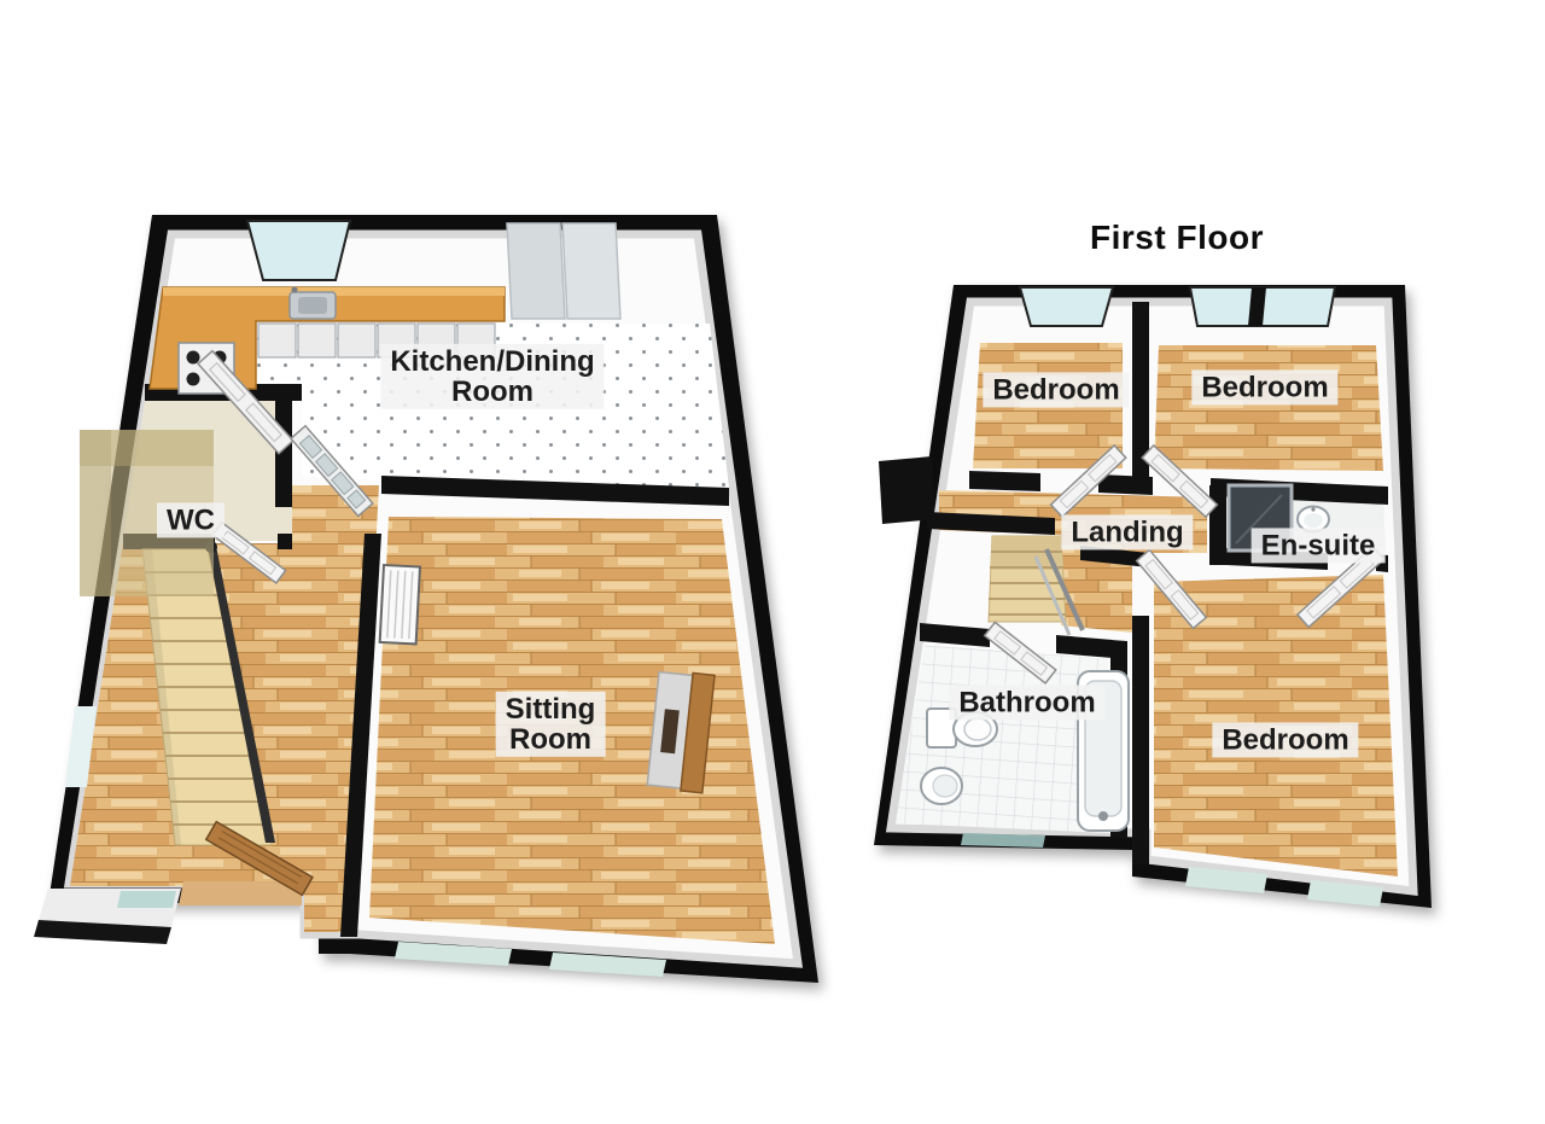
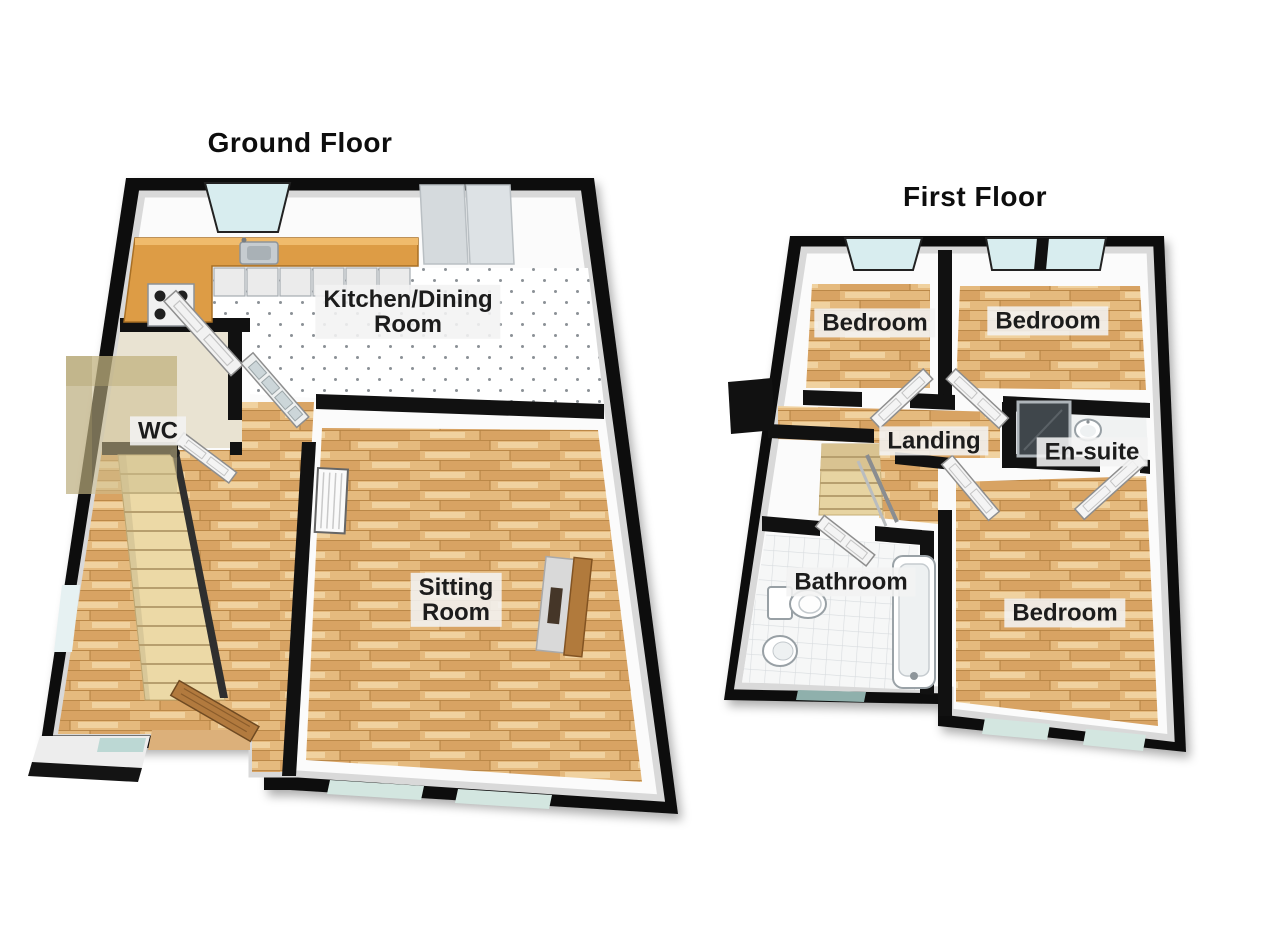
+ Ground Floor
  Kitchen/Dining
  Room
  WC
  Sitting
  Room
  First Floor
  Bedroom
  Bedroom
  Landing
  En-suite
  Bathroom
  Bedroom
